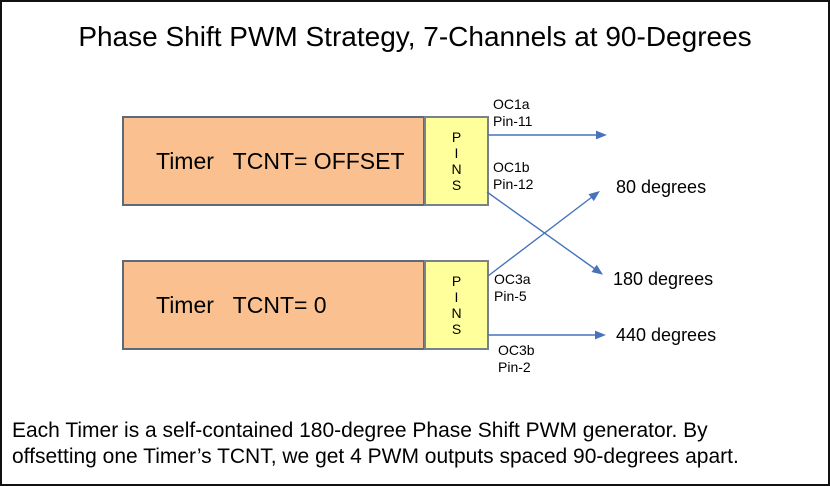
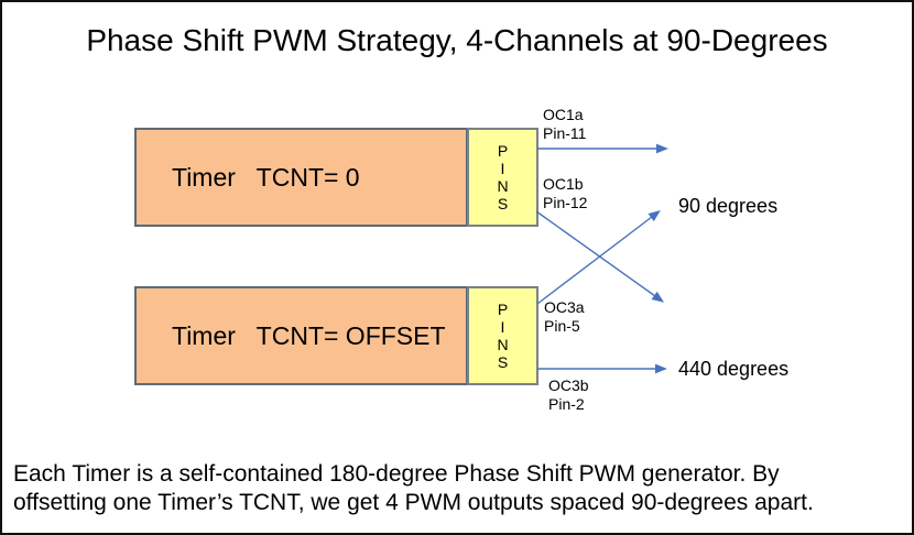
- Phase Shift PWM Strategy, 7-Channels at 90-Degrees
+ Phase Shift PWM Strategy, 4-Channels at 90-Degrees
- Timer TCNT= OFFSET
+ Timer TCNT= 0
  P
  I
  N
  S
- Timer TCNT= 0
+ Timer TCNT= OFFSET
  P
  I
  N
  S
  OC1a
  Pin-11
  OC1b
  Pin-12
  OC3a
  Pin-5
  OC3b
  Pin-2
- 80 degrees
+ 90 degrees
- 180 degrees
  440 degrees
  Each Timer is a self-contained 180-degree Phase Shift PWM generator. By
  offsetting one Timer’s TCNT, we get 4 PWM outputs spaced 90-degrees apart.
